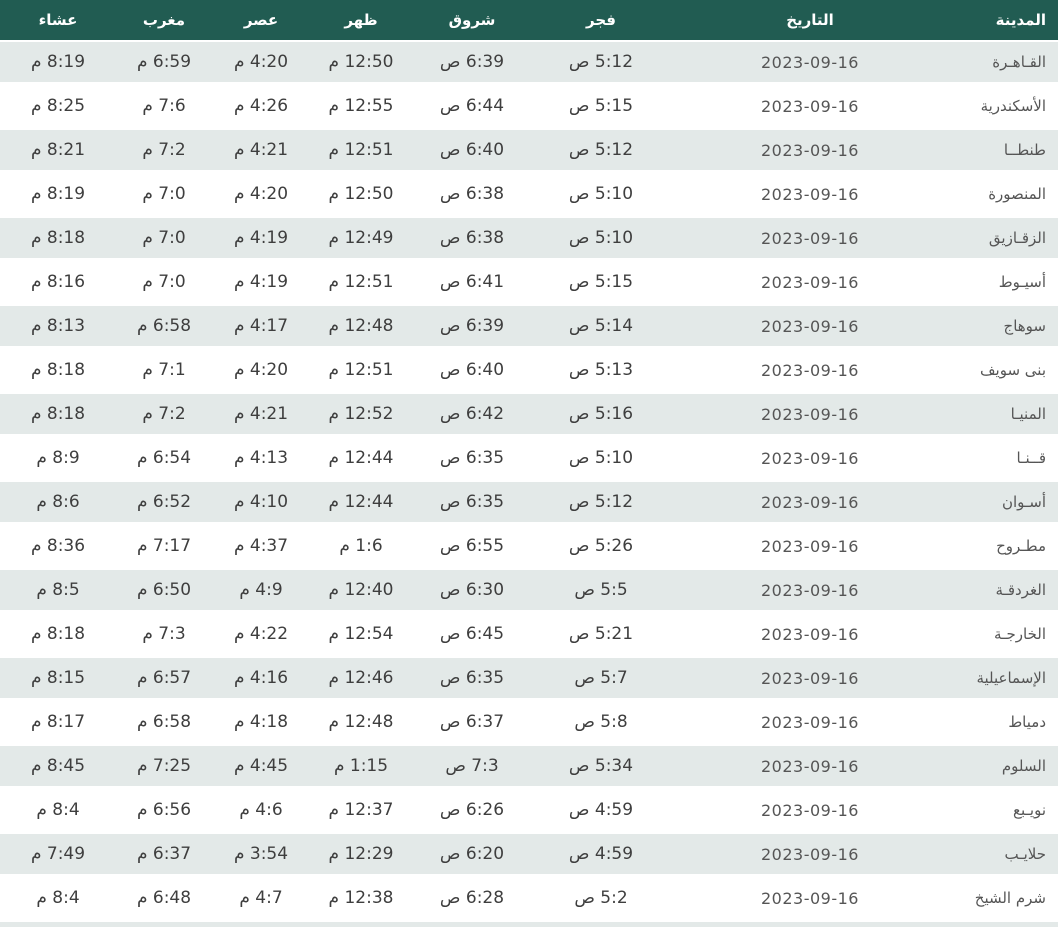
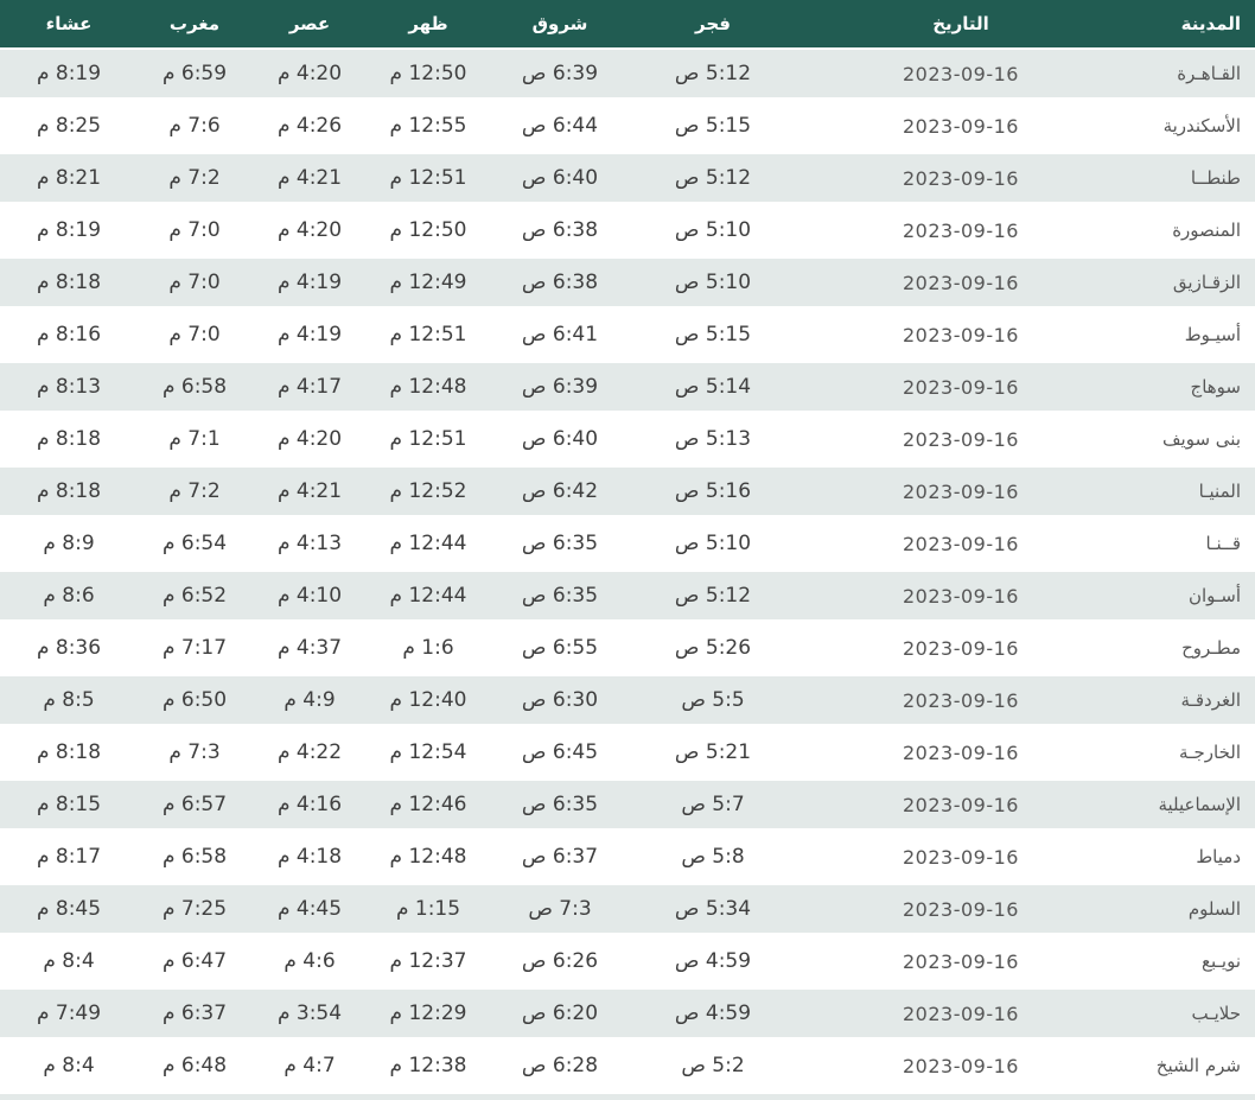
  المدينة	التاريخ	فجر	شروق	ظهر	عصر	مغرب	عشاء
  القـاهـرة	2023-09-16	5:12 ص	6:39 ص	12:50 م	4:20 م	6:59 م	8:19 م
  الأسكندرية	2023-09-16	5:15 ص	6:44 ص	12:55 م	4:26 م	7:6 م	8:25 م
  طنطــا	2023-09-16	5:12 ص	6:40 ص	12:51 م	4:21 م	7:2 م	8:21 م
  المنصورة	2023-09-16	5:10 ص	6:38 ص	12:50 م	4:20 م	7:0 م	8:19 م
  الزقـازيق	2023-09-16	5:10 ص	6:38 ص	12:49 م	4:19 م	7:0 م	8:18 م
  أسيـوط	2023-09-16	5:15 ص	6:41 ص	12:51 م	4:19 م	7:0 م	8:16 م
  سوهاج	2023-09-16	5:14 ص	6:39 ص	12:48 م	4:17 م	6:58 م	8:13 م
  بنى سويف	2023-09-16	5:13 ص	6:40 ص	12:51 م	4:20 م	7:1 م	8:18 م
  المنيـا	2023-09-16	5:16 ص	6:42 ص	12:52 م	4:21 م	7:2 م	8:18 م
  قــنـا	2023-09-16	5:10 ص	6:35 ص	12:44 م	4:13 م	6:54 م	8:9 م
  أسـوان	2023-09-16	5:12 ص	6:35 ص	12:44 م	4:10 م	6:52 م	8:6 م
  مطـروح	2023-09-16	5:26 ص	6:55 ص	1:6 م	4:37 م	7:17 م	8:36 م
  الغردقـة	2023-09-16	5:5 ص	6:30 ص	12:40 م	4:9 م	6:50 م	8:5 م
  الخارجـة	2023-09-16	5:21 ص	6:45 ص	12:54 م	4:22 م	7:3 م	8:18 م
  الإسماعيلية	2023-09-16	5:7 ص	6:35 ص	12:46 م	4:16 م	6:57 م	8:15 م
  دمياط	2023-09-16	5:8 ص	6:37 ص	12:48 م	4:18 م	6:58 م	8:17 م
  السلوم	2023-09-16	5:34 ص	7:3 ص	1:15 م	4:45 م	7:25 م	8:45 م
- نويـبع	2023-09-16	4:59 ص	6:26 ص	12:37 م	4:6 م	6:56 م	8:4 م
+ نويـبع	2023-09-16	4:59 ص	6:26 ص	12:37 م	4:6 م	6:47 م	8:4 م
  حلايـب	2023-09-16	4:59 ص	6:20 ص	12:29 م	3:54 م	6:37 م	7:49 م
  شرم الشيخ	2023-09-16	5:2 ص	6:28 ص	12:38 م	4:7 م	6:48 م	8:4 م
